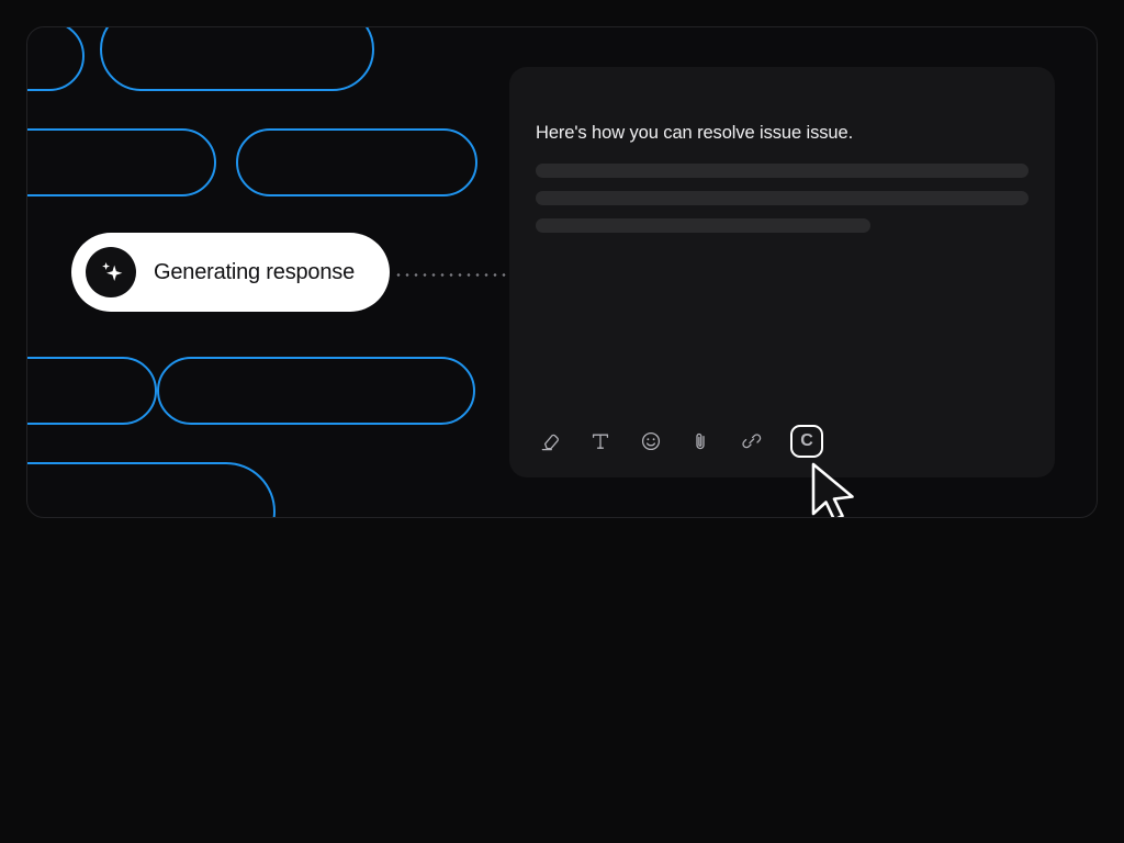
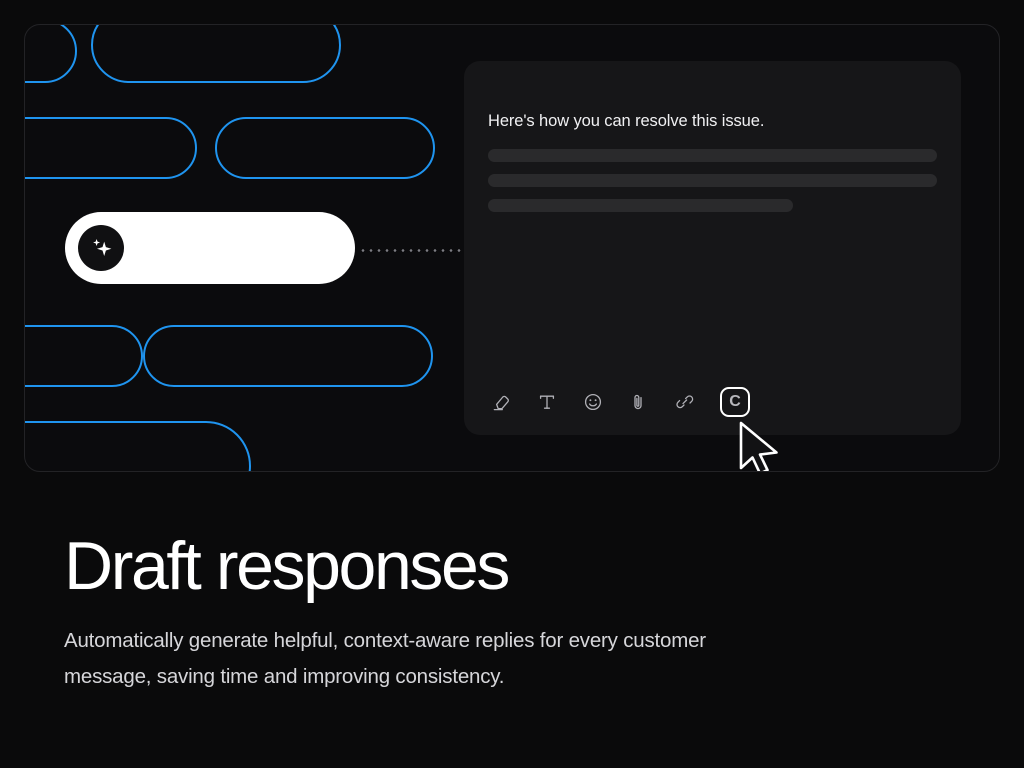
- Generating response
- Here's how you can resolve issue issue.
+ Here's how you can resolve this issue.
  C
+ Draft responses
+ Automatically generate helpful, context-aware replies for every customer message, saving time and improving consistency.
